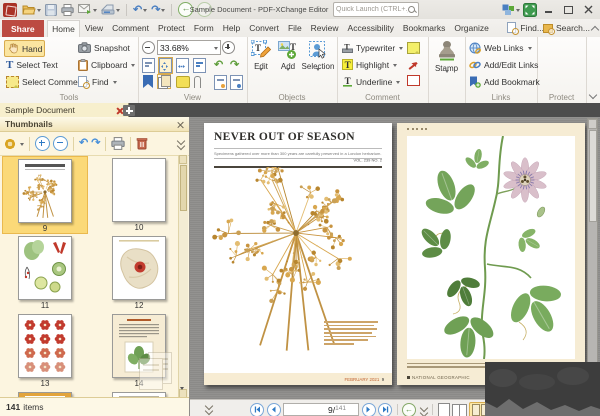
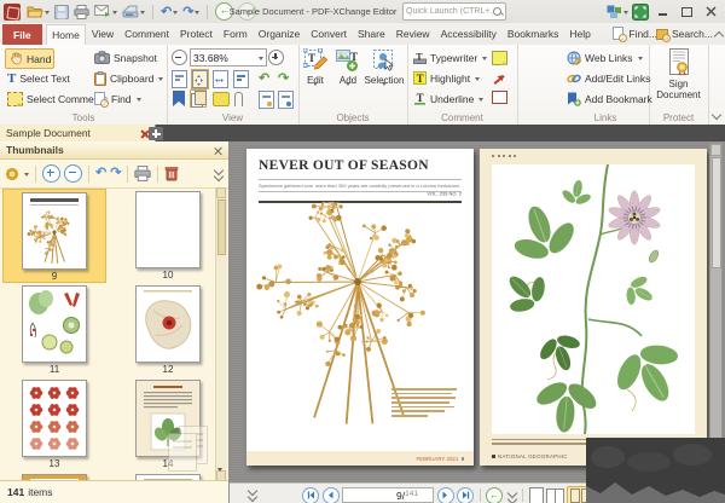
  ←
  →
  Sample Document - PDF-XChange Editor
- Share
+ File
  Home
  View
  Comment
  Protect
  Form
- Help
+ Organize
  Convert
- File
+ Share
  Review
  Accessibility
  Bookmarks
- Organize
+ Help
  Find..
  Search...
  Hand
  T
  Select Text
  Select Comme
  Snapshot
  Clipboard
  Find
  Tools
  33.68%
  ↶
  ↷
  View
  T
  Edit
  T
  Add
  Selection
  Objects
  T
  Typewriter
  T
  Highlight
  T
  Underline
  Comment
- Stamp
  Web Links
  Add/Edit Links
  Add Bookmark
  Links
+ Sign
+ Document
  Protect
  Sample Document
  Thumbnails
  ↶
  ↷
  9
  10
  11
  12
  13
  14
  141
  items
  NEVER OUT OF SEASON
  9
  /
  ←
